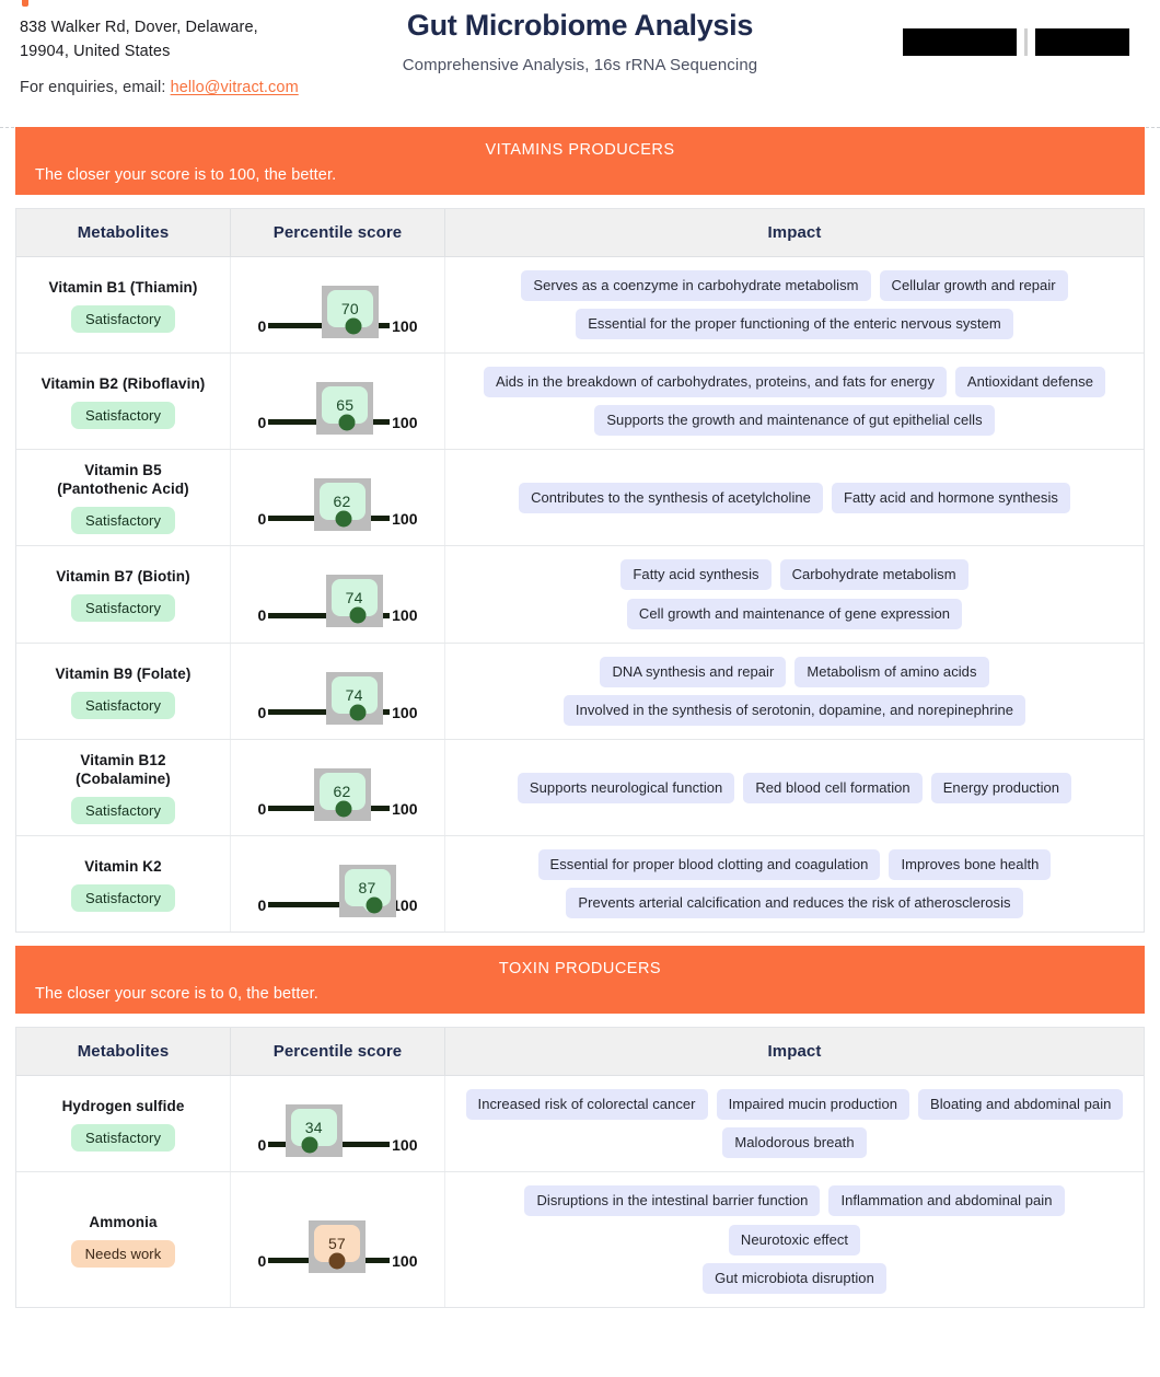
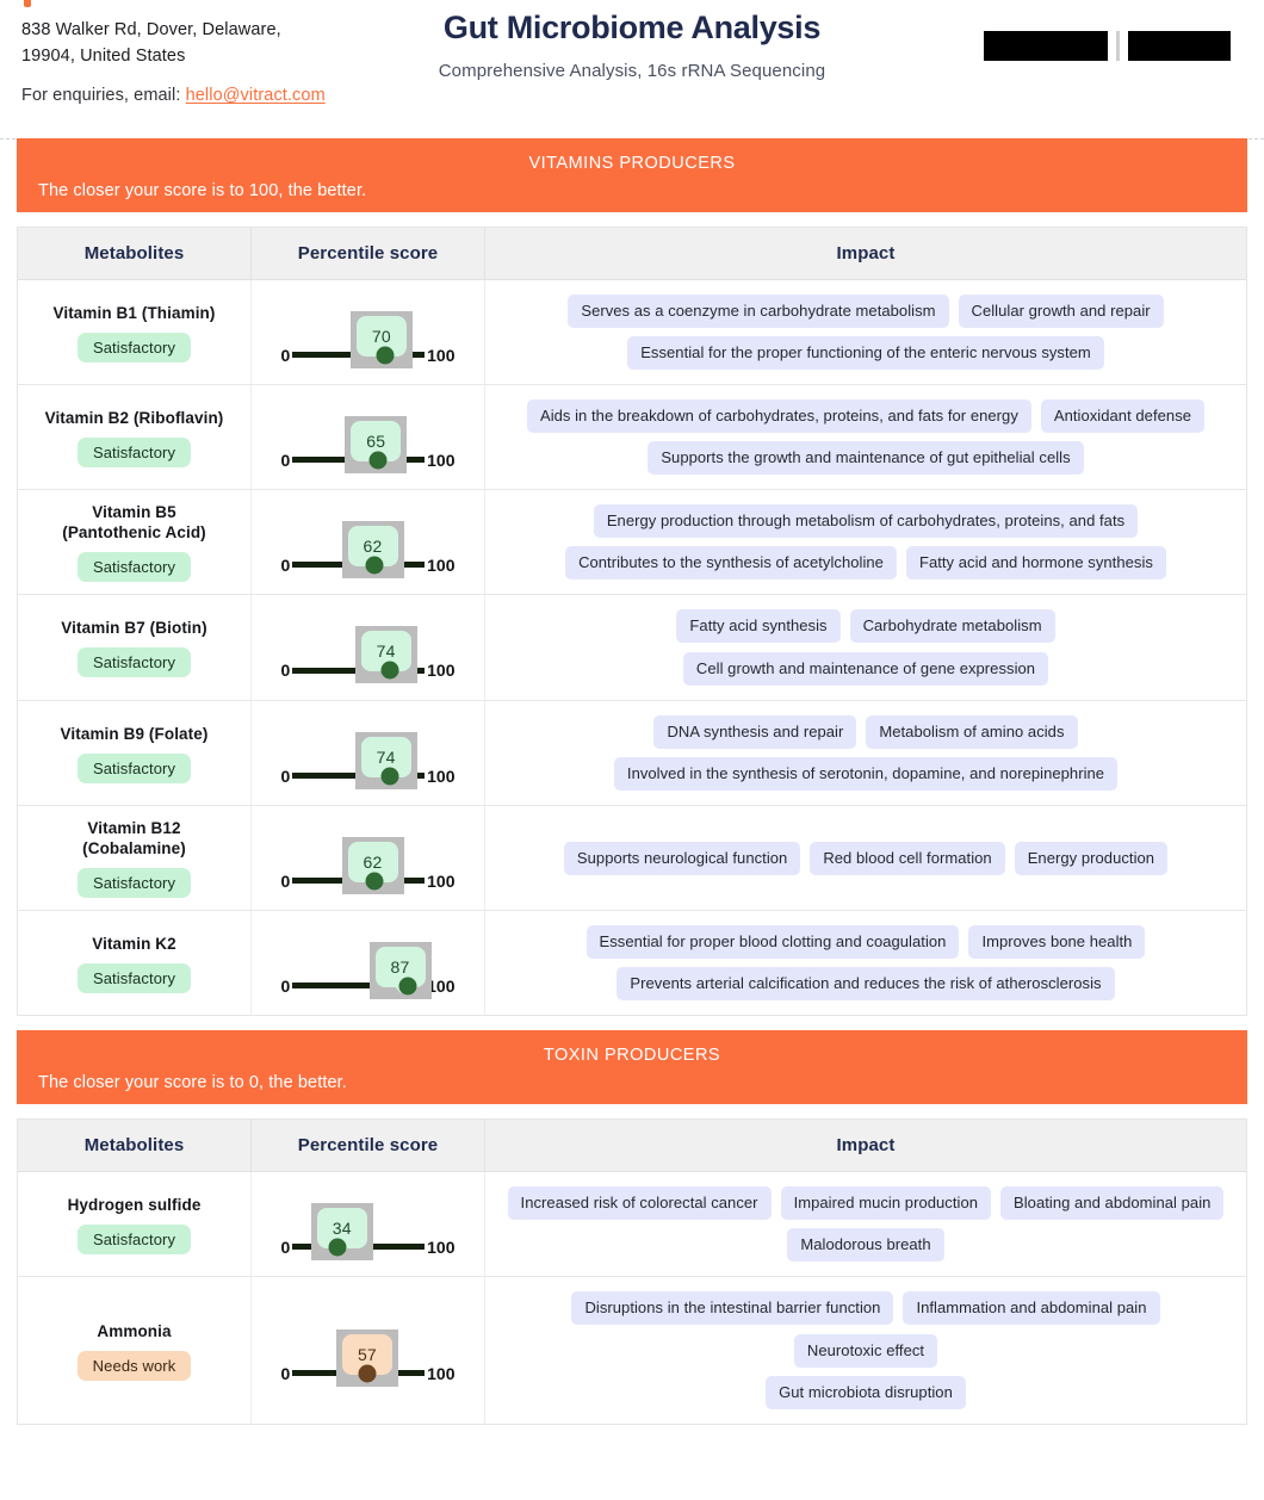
  838 Walker Rd, Dover, Delaware,
  19904, United States
  For enquiries, email: hello@vitract.com
  Gut Microbiome Analysis
  Comprehensive Analysis, 16s rRNA Sequencing
  VITAMINS PRODUCERS
  The closer your score is to 100, the better.
  Metabolites
  Percentile score
  Impact
  Vitamin B1 (Thiamin)
  Satisfactory
  70
  0
  100
  Serves as a coenzyme in carbohydrate metabolism
  Cellular growth and repair
  Essential for the proper functioning of the enteric nervous system
  Vitamin B2 (Riboflavin)
  Satisfactory
  65
  0
  100
  Aids in the breakdown of carbohydrates, proteins, and fats for energy
  Antioxidant defense
  Supports the growth and maintenance of gut epithelial cells
  Vitamin B5
  (Pantothenic Acid)
  Satisfactory
  62
  0
  100
+ Energy production through metabolism of carbohydrates, proteins, and fats
  Contributes to the synthesis of acetylcholine
  Fatty acid and hormone synthesis
  Vitamin B7 (Biotin)
  Satisfactory
  74
  0
  100
  Fatty acid synthesis
  Carbohydrate metabolism
  Cell growth and maintenance of gene expression
  Vitamin B9 (Folate)
  Satisfactory
  74
  0
  100
  DNA synthesis and repair
  Metabolism of amino acids
  Involved in the synthesis of serotonin, dopamine, and norepinephrine
  Vitamin B12
  (Cobalamine)
  Satisfactory
  62
  0
  100
  Supports neurological function
  Red blood cell formation
  Energy production
  Vitamin K2
  Satisfactory
  87
  0
  100
  Essential for proper blood clotting and coagulation
  Improves bone health
  Prevents arterial calcification and reduces the risk of atherosclerosis
  TOXIN PRODUCERS
  The closer your score is to 0, the better.
  Metabolites
  Percentile score
  Impact
  Hydrogen sulfide
  Satisfactory
  34
  0
  100
  Increased risk of colorectal cancer
  Impaired mucin production
  Bloating and abdominal pain
  Malodorous breath
  Ammonia
  Needs work
  57
  0
  100
  Disruptions in the intestinal barrier function
  Inflammation and abdominal pain
  Neurotoxic effect
  Gut microbiota disruption
